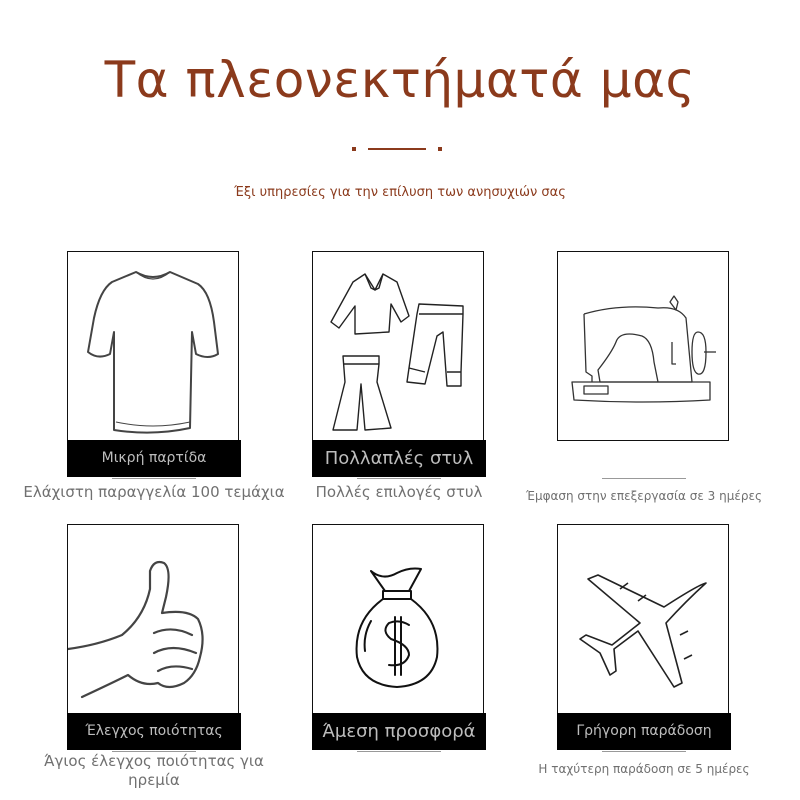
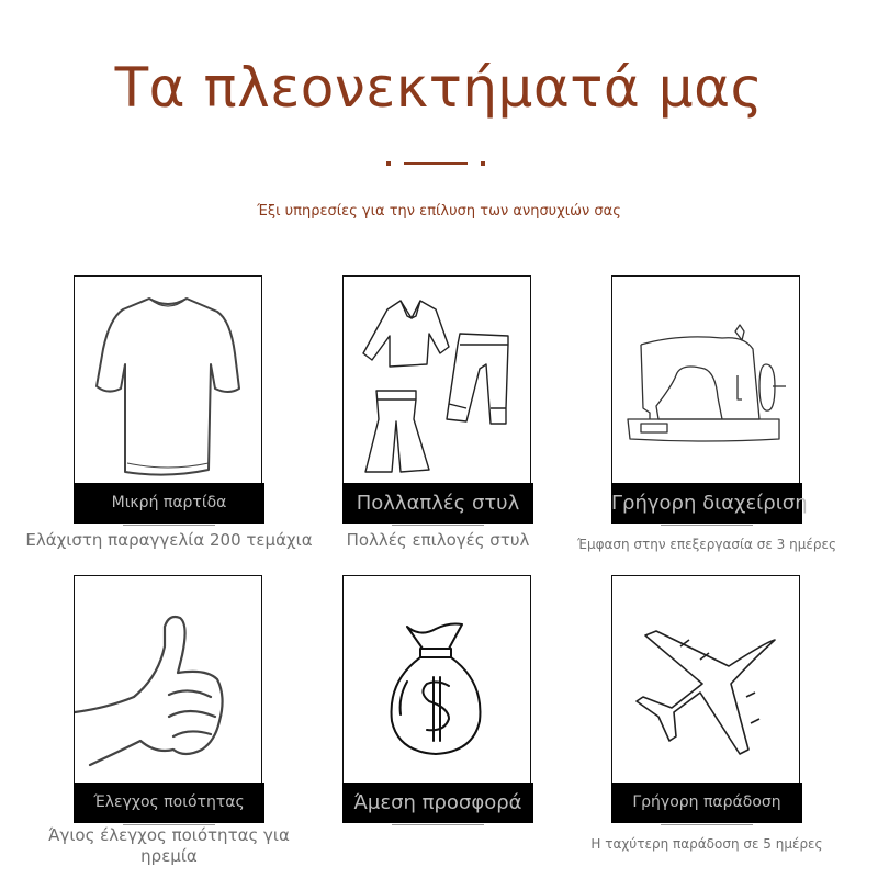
  Τα πλεονεκτήματά μας
  Έξι υπηρεσίες για την επίλυση των ανησυχιών σας
  Μικρή παρτίδα
- Ελάχιστη παραγγελία 100 τεμάχια
+ Ελάχιστη παραγγελία 200 τεμάχια
  Πολλαπλές στυλ
  Πολλές επιλογές στυλ
+ Γρήγορη διαχείριση
  Έμφαση στην επεξεργασία σε 3 ημέρες
  Έλεγχος ποιότητας
  Άγιος έλεγχος ποιότητας για ηρεμία
  Άμεση προσφορά
  Γρήγορη παράδοση
  Η ταχύτερη παράδοση σε 5 ημέρες
